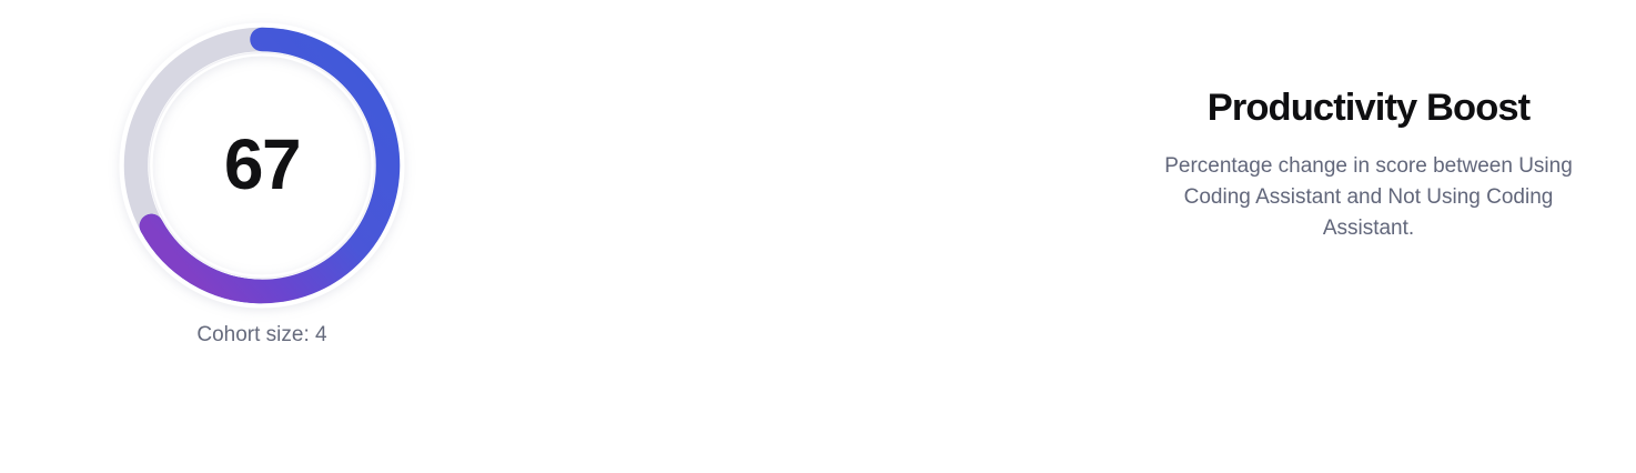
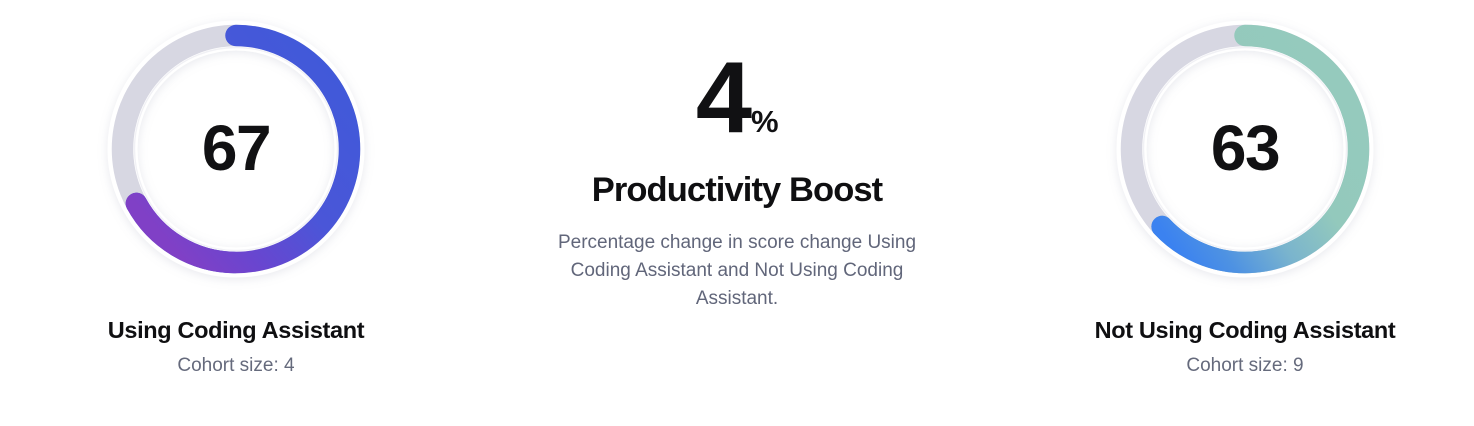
  67
+ Using Coding Assistant
  Cohort size: 4
+ 4
+ %
  Productivity Boost
- Percentage change in score between Using Coding Assistant and Not Using Coding Assistant.
+ Percentage change in score change Using Coding Assistant and Not Using Coding Assistant.
+ 63
+ Not Using Coding Assistant
+ Cohort size: 9
